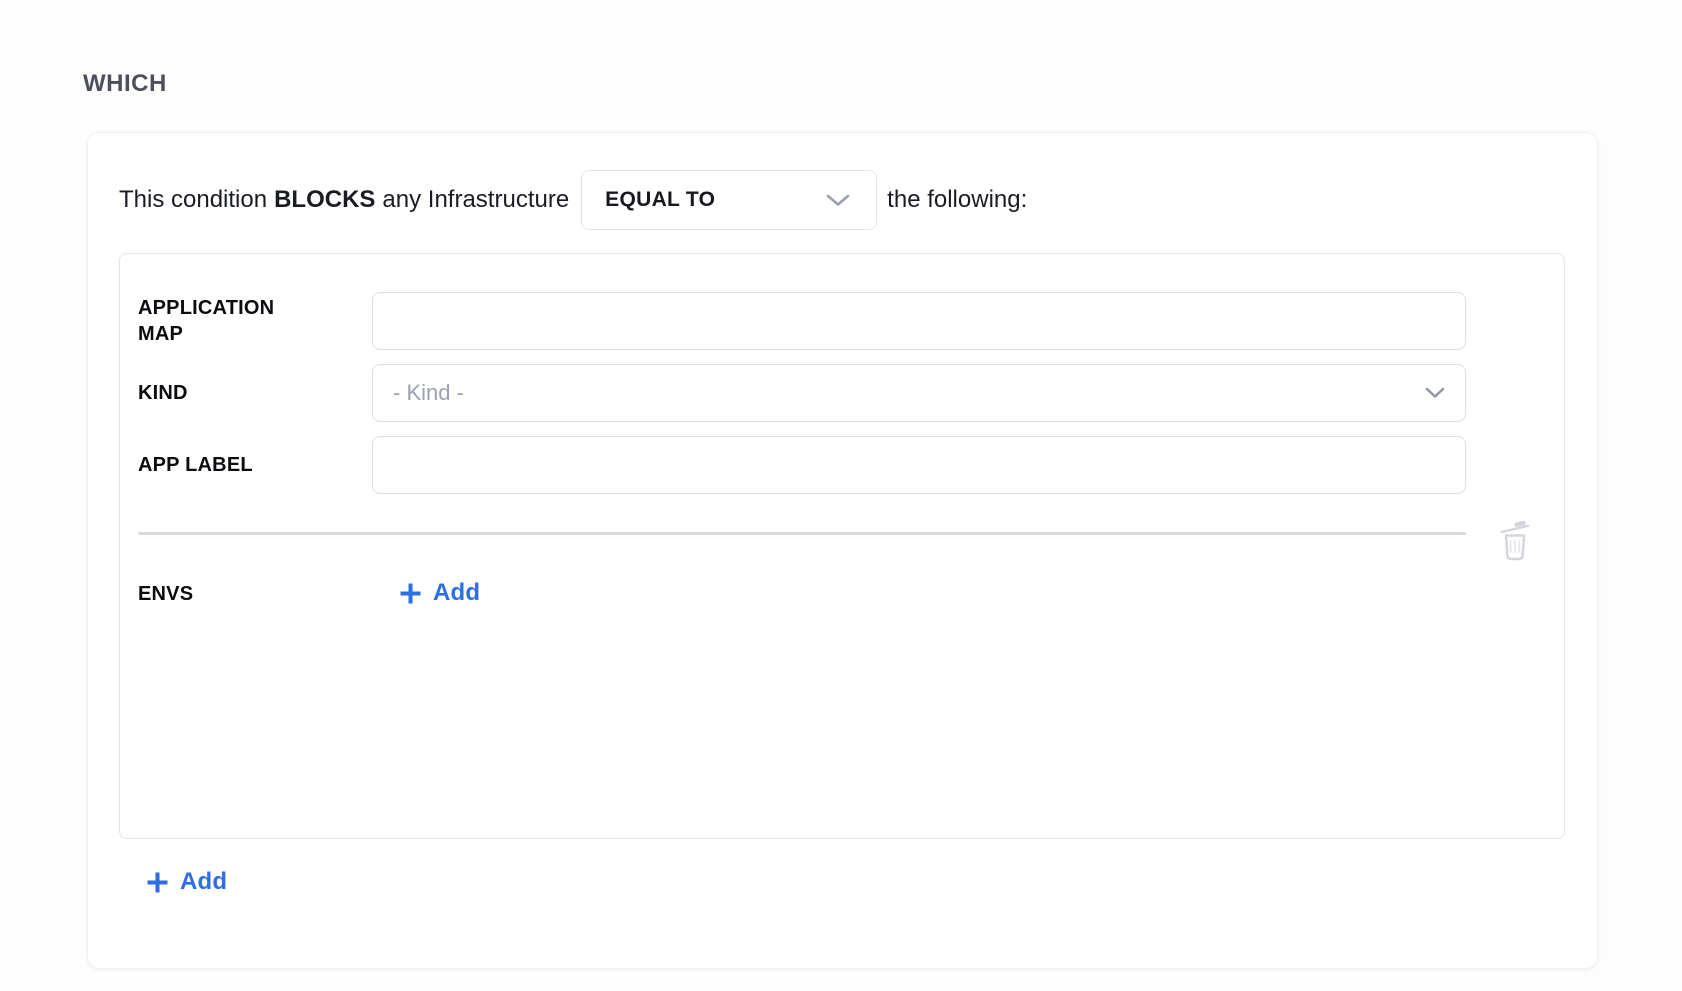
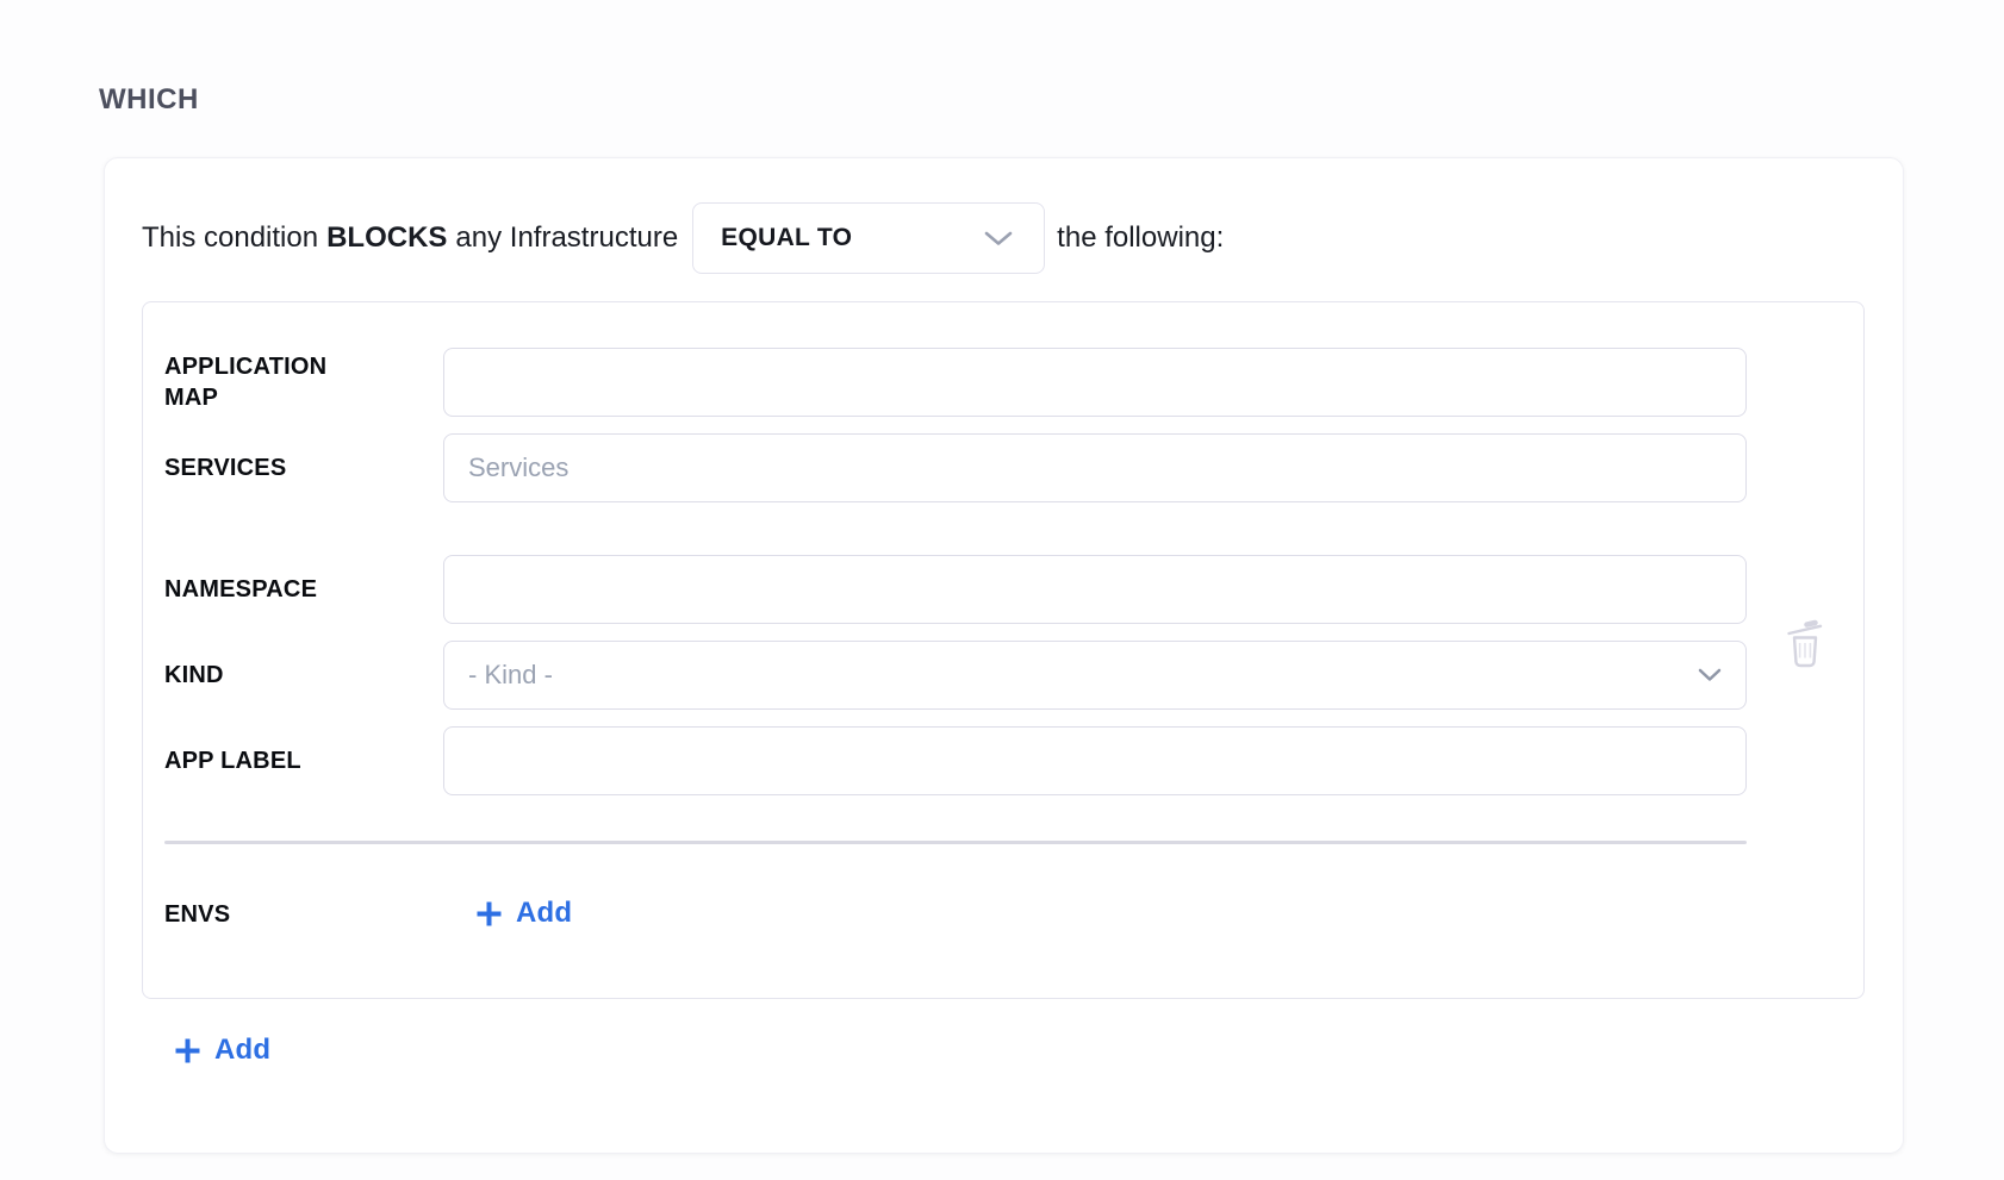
  WHICH
  This condition BLOCKS any Infrastructure
  EQUAL TO
  the following:
  APPLICATION MAP
+ SERVICES
+ Services
+ NAMESPACE
  KIND
  - Kind -
  APP LABEL
  ENVS
  Add
  Add
